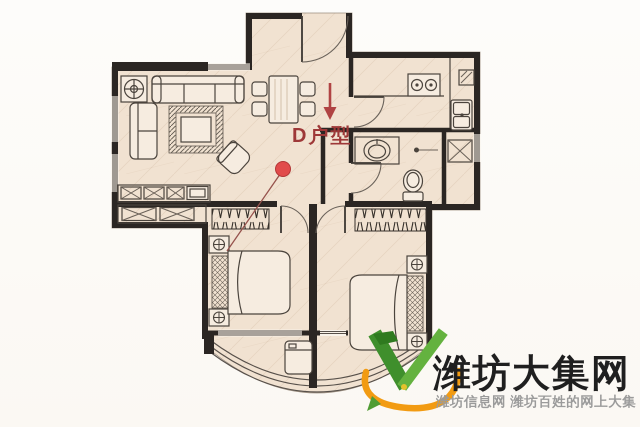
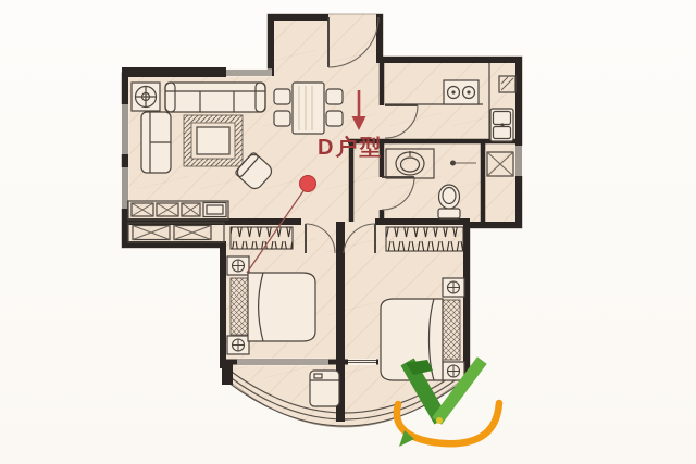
  D户型
- 潍坊大集网
- 潍坊信息网 潍坊百姓的网上大集
